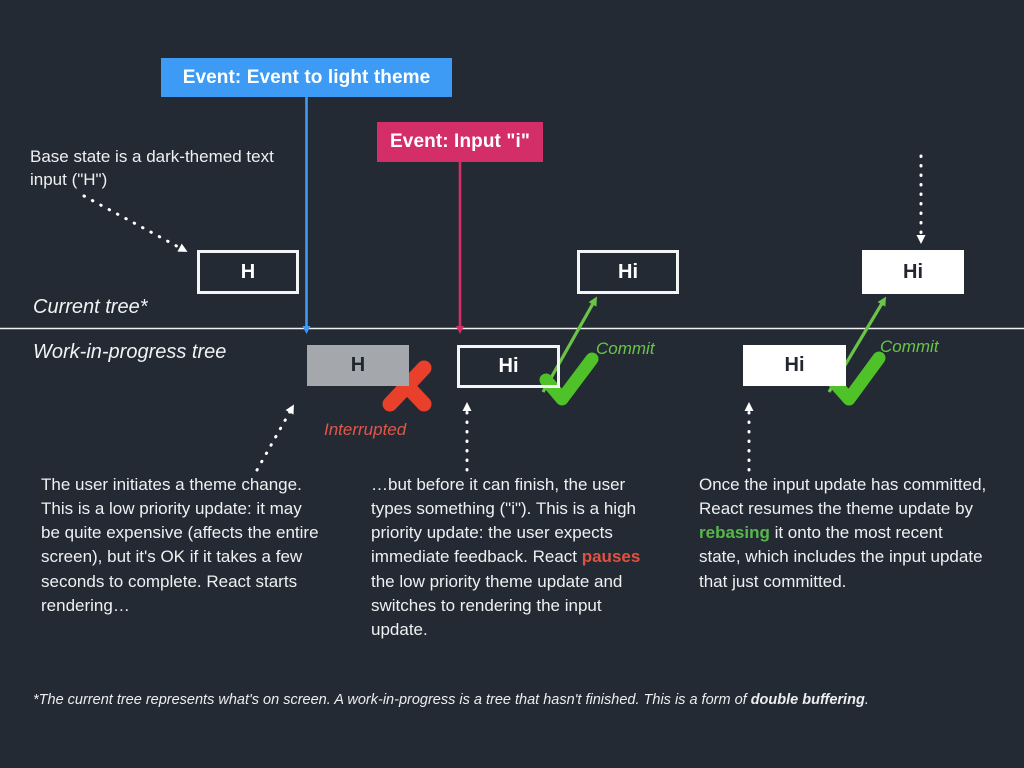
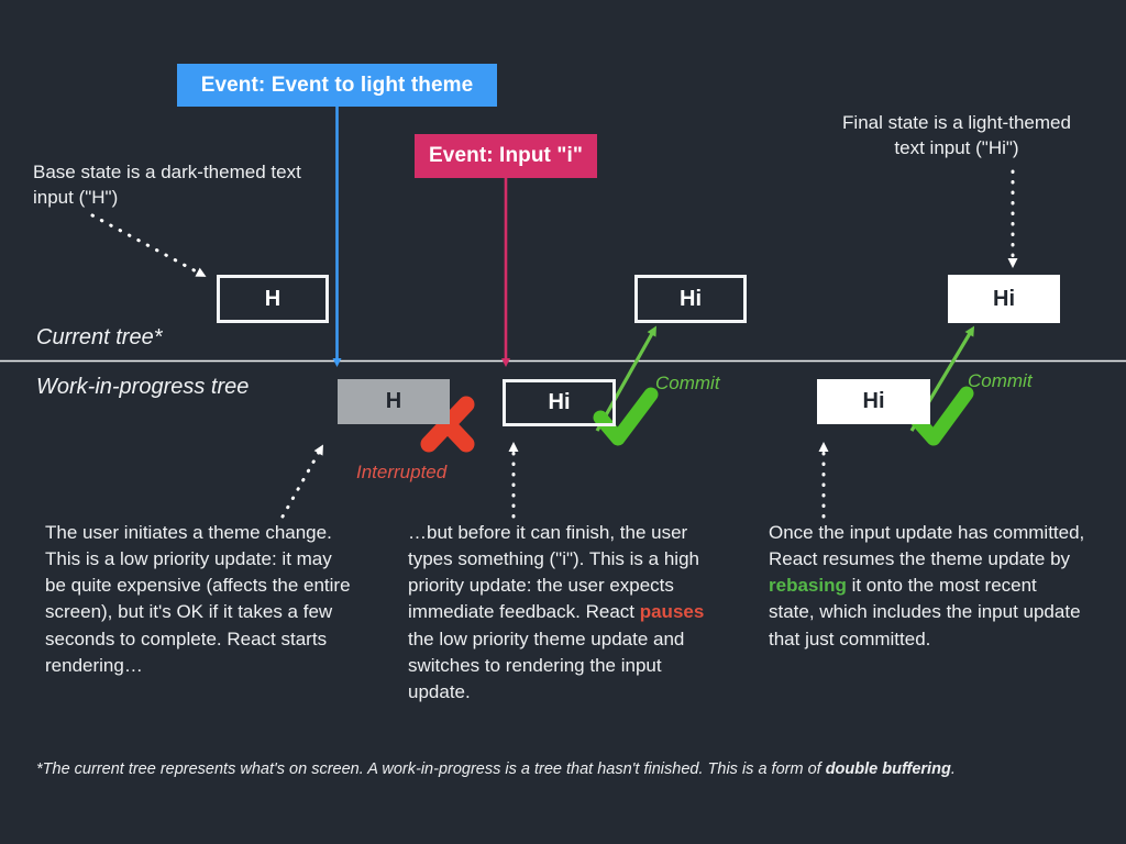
  Event: Event to light theme
  Event: Input "i"
  Base state is a dark-themed text input ("H")
+ Final state is a light-themed text input ("Hi")
  Current tree*
  Work-in-progress tree
  H
  Hi
  Hi
  H
  Hi
  Hi
  Interrupted
  Commit
  Commit
  The user initiates a theme change. This is a low priority update: it may be quite expensive (affects the entire screen), but it's OK if it takes a few seconds to complete. React starts rendering…
  …but before it can finish, the user types something ("i"). This is a high priority update: the user expects immediate feedback. React pauses the low priority theme update and switches to rendering the input update.
  Once the input update has committed, React resumes the theme update by rebasing it onto the most recent state, which includes the input update that just committed.
  *The current tree represents what's on screen. A work-in-progress is a tree that hasn't finished. This is a form of double buffering.
